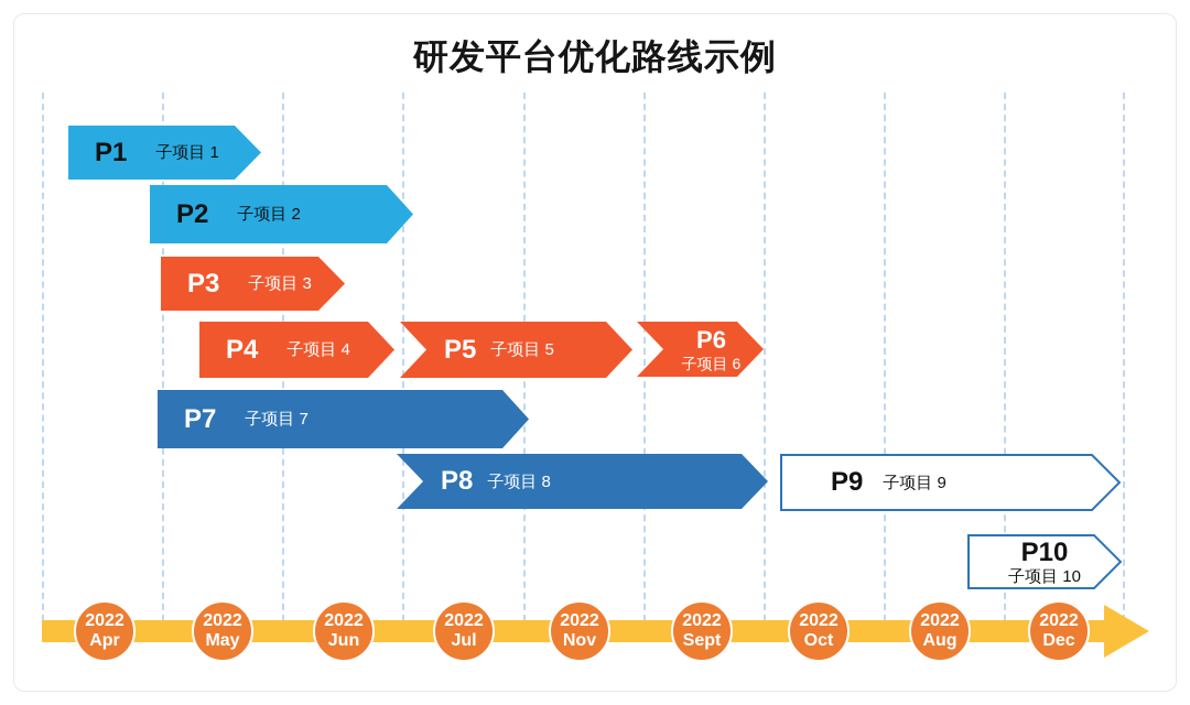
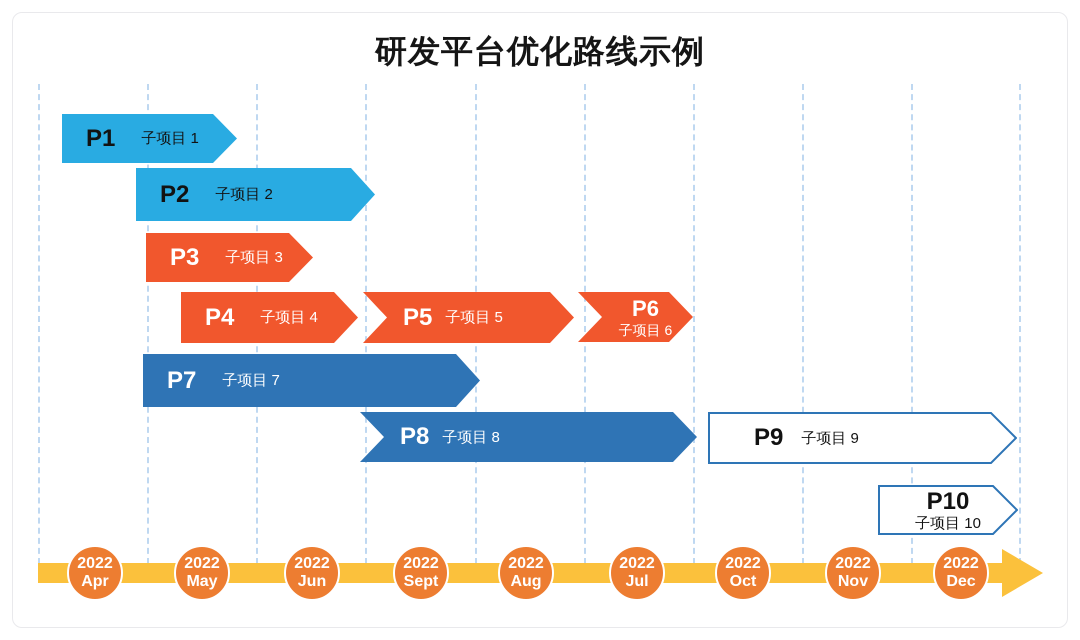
  研发平台优化路线示例
  P1
  子项目 1
  P2
  子项目 2
  P3
  子项目 3
  P4
  子项目 4
  P5
  子项目 5
  P6
  子项目 6
  P7
  子项目 7
  P8
  子项目 8
  P9
  子项目 9
  P10
  子项目 10
  2022
  Apr
  2022
  May
  2022
  Jun
  2022
- Jul
+ Sept
  2022
- Nov
+ Aug
  2022
- Sept
+ Jul
  2022
  Oct
  2022
- Aug
+ Nov
  2022
  Dec
